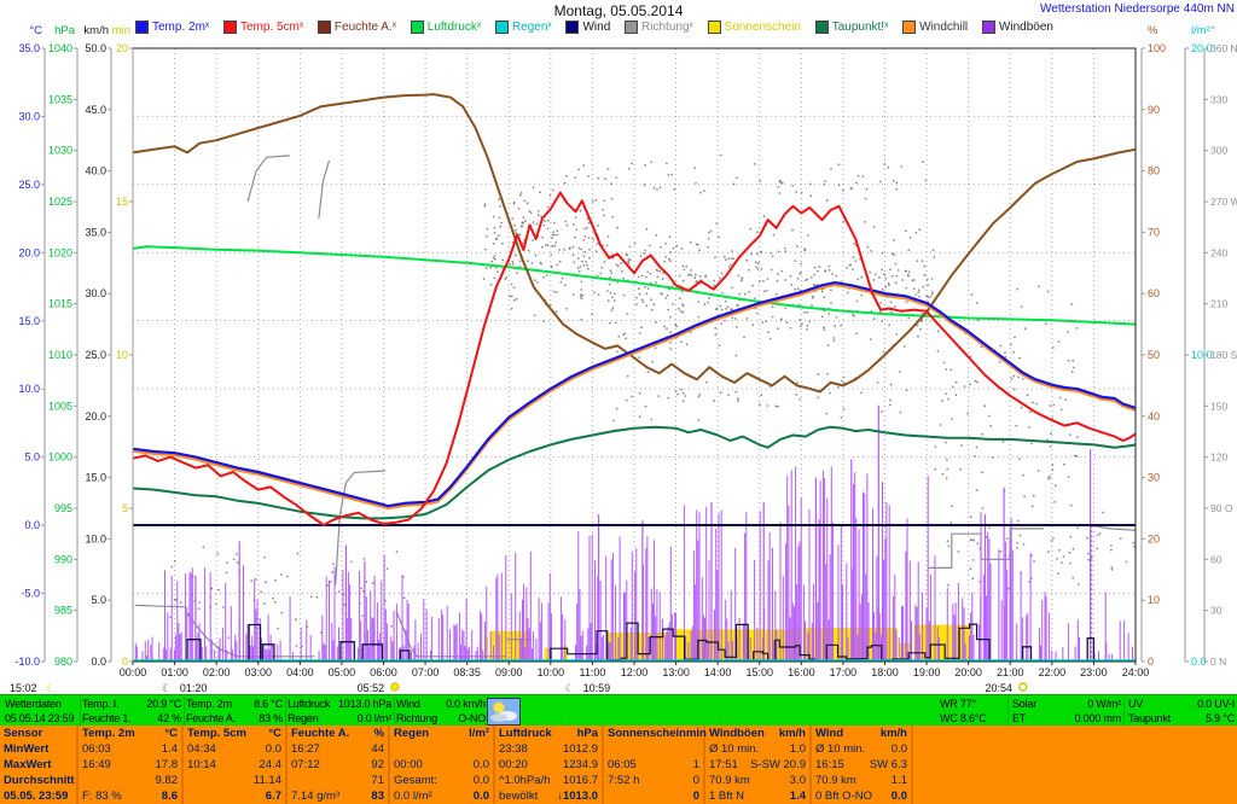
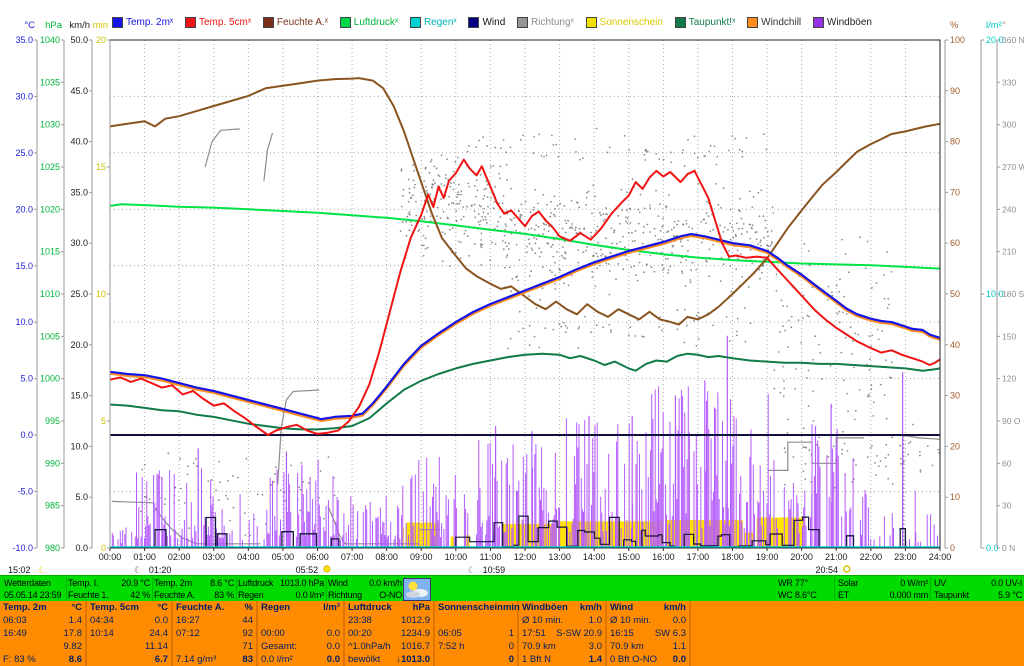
- Montag, 05.05.2014
- Wetterstation Niedersorpe 440m NN
  Temp. 2mˣ
  Temp. 5cmˣ
  Feuchte A.ˣ
  Luftdruckˣ
  Regenˣ
  Wind
  Richtungˣ
  Sonnenschein
  Taupunkt!ˣ
  Windchill
  Windböen
  35.0
  30.0
  25.0
  20.0
  15.0
  10.0
  5.0
  0.0
  -5.0
  -10.0
  °C
  1040
  1035
  1030
  1025
  1020
  1015
  1010
  1005
  1000
  995
  990
  985
  980
  hPa
  50.0
  45.0
  40.0
  35.0
  30.0
  25.0
  20.0
  15.0
  10.0
  5.0
  0.0
  km/h
  20
  15
  10
  5
  0
  min
  100
  90
  80
  70
  60
  50
  40
  30
  20
  10
  0
  %
  200
  100
  0.0
  l/m²
  360 N
  330
  300
  270 W
  240
  210
  180 S
  150
  120
  90 O
  60
  30
  0 N
  °
  00:00
  01:00
  02:00
  03:00
  04:00
  05:00
  06:00
  07:00
- 08:35
+ 08:00
  09:00
  10:00
  11:00
  12:00
  13:00
  14:00
  15:00
  16:00
  17:00
  18:00
  19:00
  20:00
  21:00
  22:00
  23:00
  24:00
  01:20
  ☾
  05:52
  10:59
  ☾
  20:54
  15:02
  ☾
  Wetterdaten
  05.05.14 23:59
  Temp. I.
  20.9 °C
  Feuchte 1.
  42 %
  Temp. 2m
  8.6 °C
  Feuchte A.
  83 %
  Luftdruck
  1013.0 hPa
  Regen
  0.0 l/m²
  Wind
  0.0 km/h
  Richtung
  O-NO
  WR 77°
  WC 8.6°C
  Solar
  0 W/m²
  ET
  0.000 mm
  UV
  0.0 UV-I
  Taupunkt
  5.9 °C
- Sensor
- MinWert
- MaxWert
- Durchschnitt
- 05.05. 23:59
  Temp. 2m
  °C
  06:03
  1.4
  16:49
  17.8
  9.82
  F: 83 %
  8.6
  Temp. 5cm
  °C
  04:34
  0.0
  10:14
  24.4
  11.14
  6.7
  Feuchte A.
  %
  16:27
  44
  07:12
  92
  71
  7.14 g/m³
  83
  Regen
  l/m²
  00:00
  0.0
  Gesamt:
  0.0
  0.0 l/m²
  0.0
  Luftdruck
  hPa
  23:38
  1012.9
  00:20
  1234.9
  ^1.0hPa/h
  1016.7
  bewölkt
  ↓1013.0
  Sonnenschein
  min
  06:05
  1
  7:52 h
  0
  0
  Windböen
  km/h
  Ø 10 min.
  1.0
  17:51
  S-SW 20.9
  70.9 km
  3.0
  1 Bft N
  1.4
  Wind
  km/h
  Ø 10 min.
  0.0
  16:15
  SW 6.3
  70.9 km
  1.1
  0 Bft O-NO
  0.0
